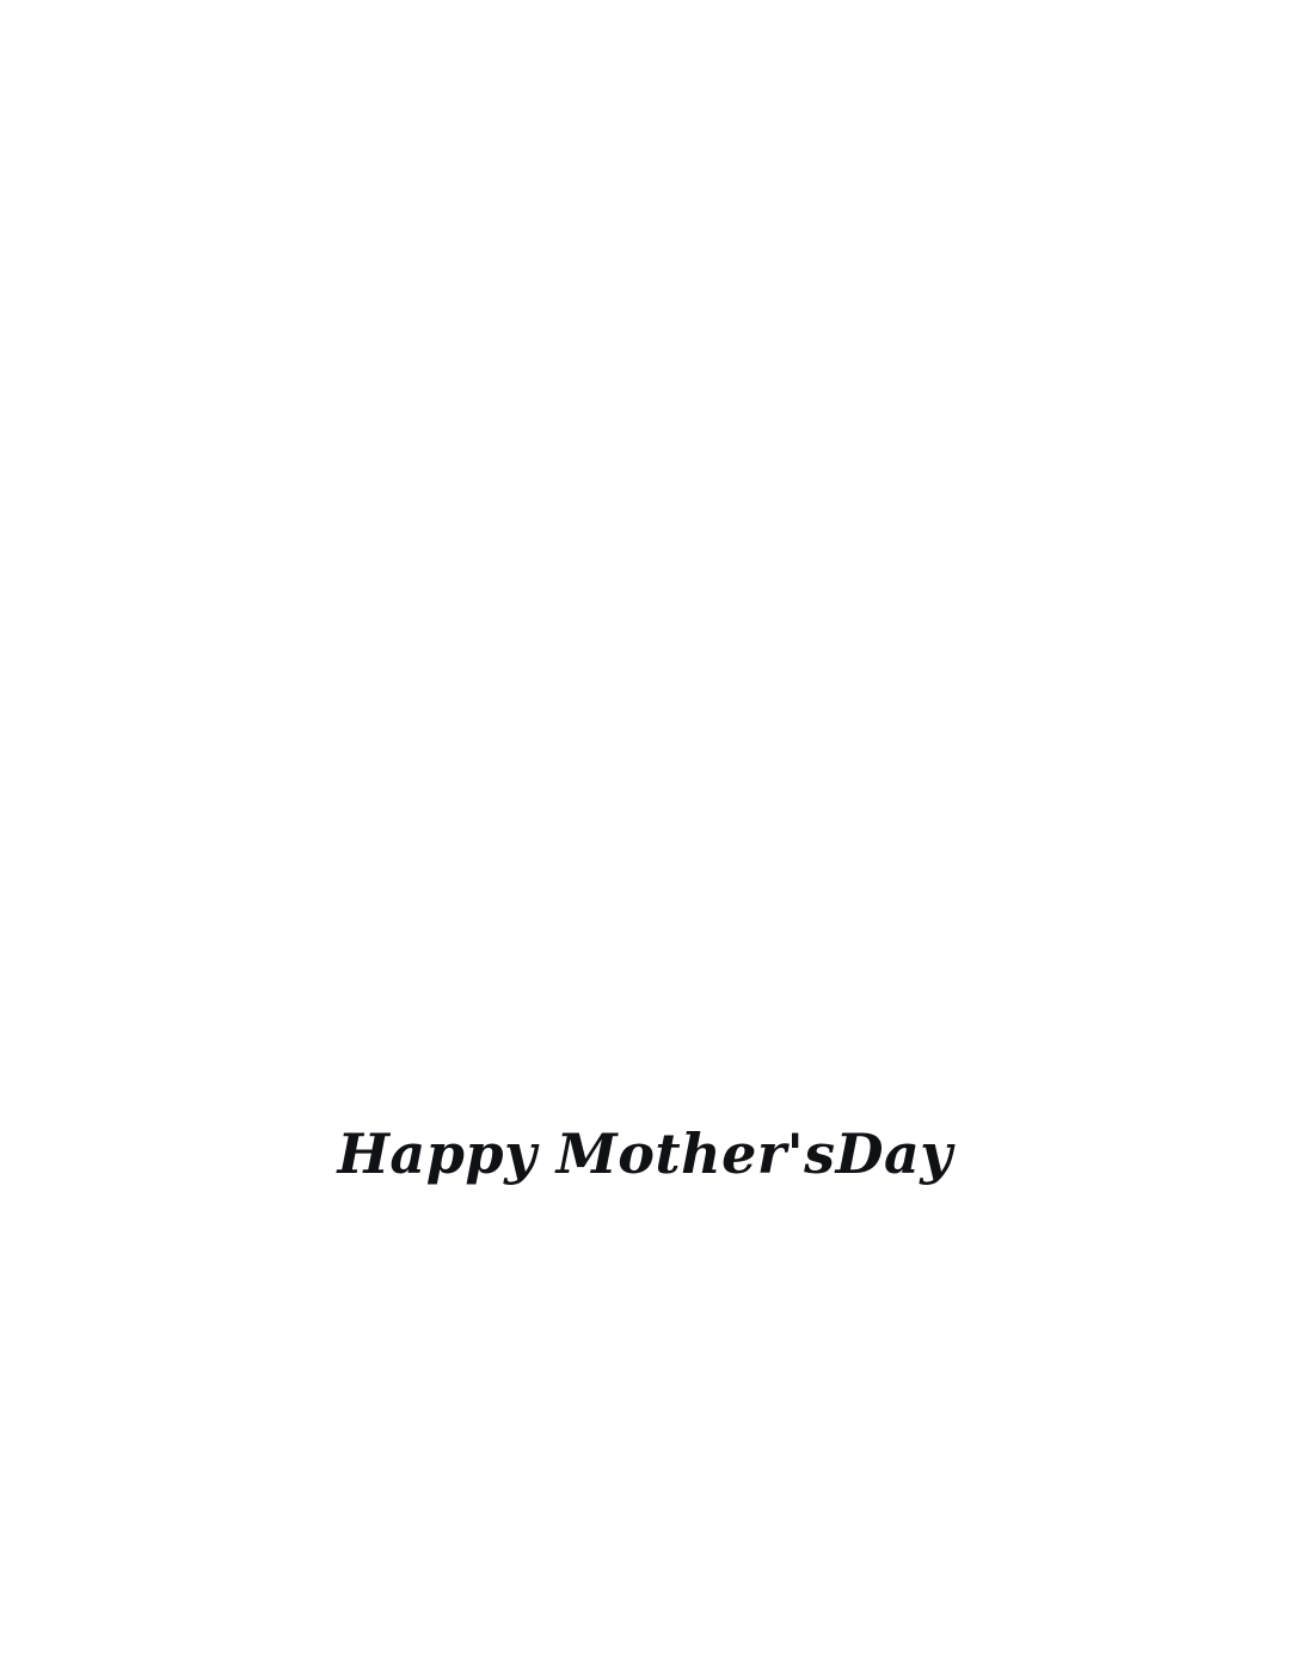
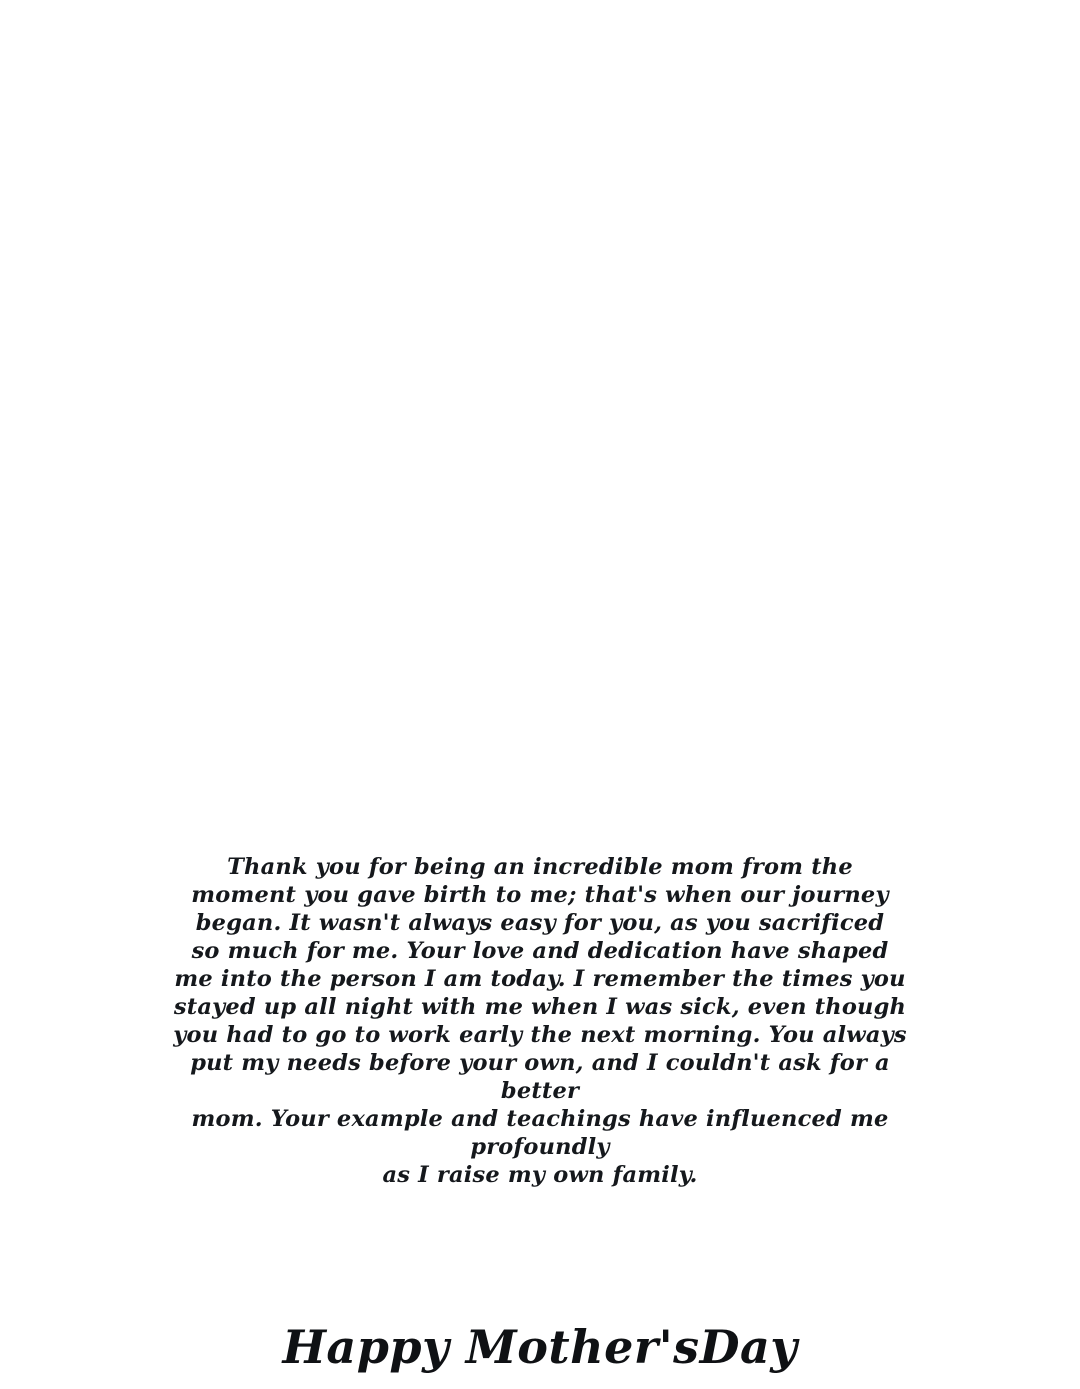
+ Thank you for being an incredible mom from the
+ moment you gave birth to me; that's when our journey
+ began. It wasn't always easy for you, as you sacrificed
+ so much for me. Your love and dedication have shaped
+ me into the person I am today. I remember the times you
+ stayed up all night with me when I was sick, even though
+ you had to go to work early the next morning. You always
+ put my needs before your own, and I couldn't ask for a better
+ mom. Your example and teachings have influenced me profoundly
+ as I raise my own family.
  Happy Mother'sDay
